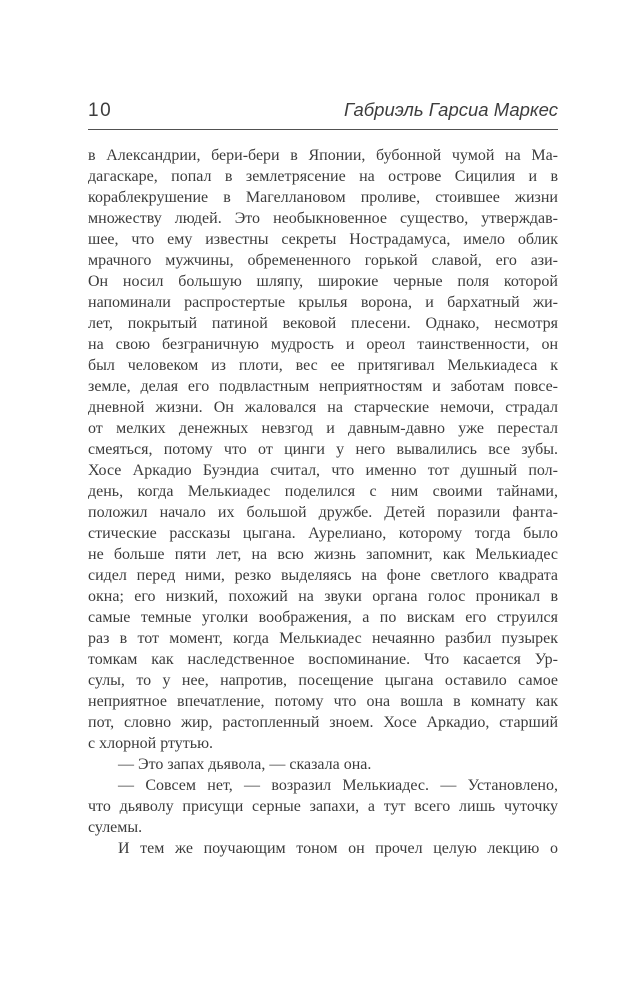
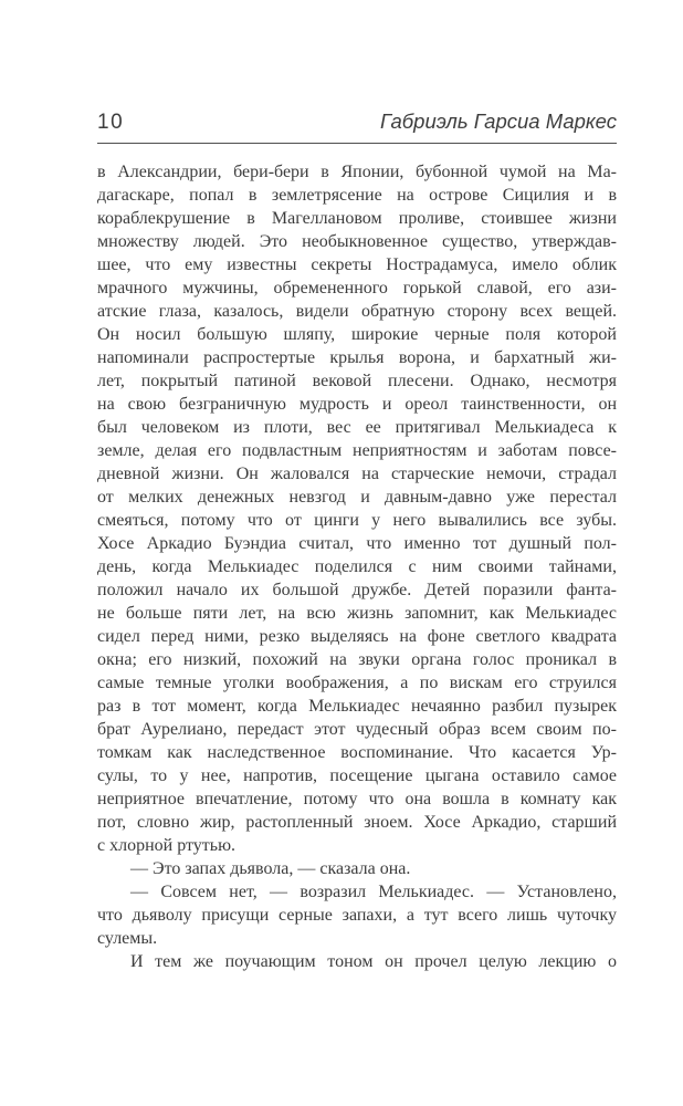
  10
  Габриэль Гарсиа Маркес
  в Александрии, бери-бери в Японии, бубонной чумой на Ма-
  дагаскаре, попал в землетрясение на острове Сицилия и в
  кораблекрушение в Магеллановом проливе, стоившее жизни
  множеству людей. Это необыкновенное существо, утверждав-
  шее, что ему известны секреты Нострадамуса, имело облик
  мрачного мужчины, обремененного горькой славой, его ази-
+ атские глаза, казалось, видели обратную сторону всех вещей.
  Он носил большую шляпу, широкие черные поля которой
  напоминали распростертые крылья ворона, и бархатный жи-
  лет, покрытый патиной вековой плесени. Однако, несмотря
  на свою безграничную мудрость и ореол таинственности, он
  был человеком из плоти, вес ее притягивал Мелькиадеса к
  земле, делая его подвластным неприятностям и заботам повсе-
  дневной жизни. Он жаловался на старческие немочи, страдал
  от мелких денежных невзгод и давным-давно уже перестал
  смеяться, потому что от цинги у него вывалились все зубы.
  Хосе Аркадио Буэндиа считал, что именно тот душный пол-
  день, когда Мелькиадес поделился с ним своими тайнами,
  положил начало их большой дружбе. Детей поразили фанта-
- стические рассказы цыгана. Аурелиано, которому тогда было
  не больше пяти лет, на всю жизнь запомнит, как Мелькиадес
  сидел перед ними, резко выделяясь на фоне светлого квадрата
  окна; его низкий, похожий на звуки органа голос проникал в
  самые темные уголки воображения, а по вискам его струился
  раз в тот момент, когда Мелькиадес нечаянно разбил пузырек
+ брат Аурелиано, передаст этот чудесный образ всем своим по-
  томкам как наследственное воспоминание. Что касается Ур-
  сулы, то у нее, напротив, посещение цыгана оставило самое
  неприятное впечатление, потому что она вошла в комнату как
  пот, словно жир, растопленный зноем. Хосе Аркадио, старший
  с хлорной ртутью.
  — Это запах дьявола, — сказала она.
  — Совсем нет, — возразил Мелькиадес. — Установлено,
  что дьяволу присущи серные запахи, а тут всего лишь чуточку
  сулемы.
  И тем же поучающим тоном он прочел целую лекцию о
